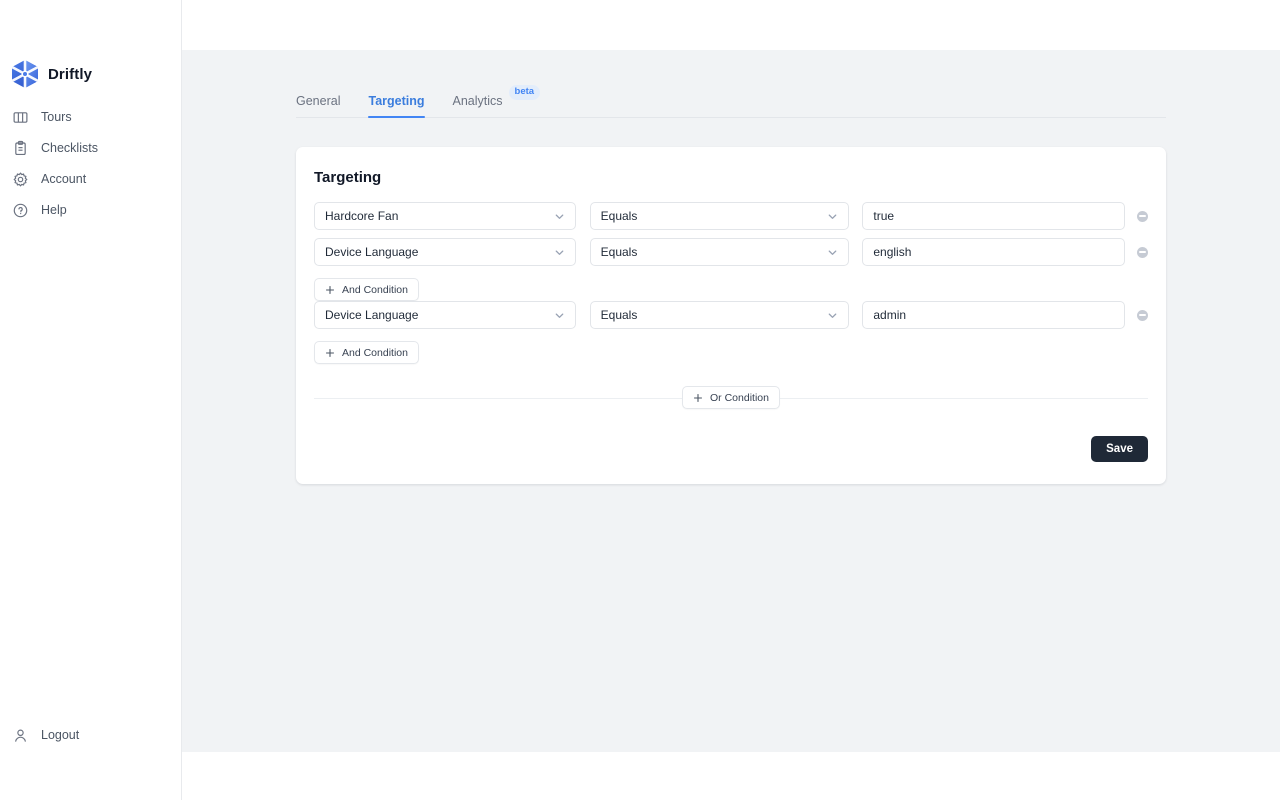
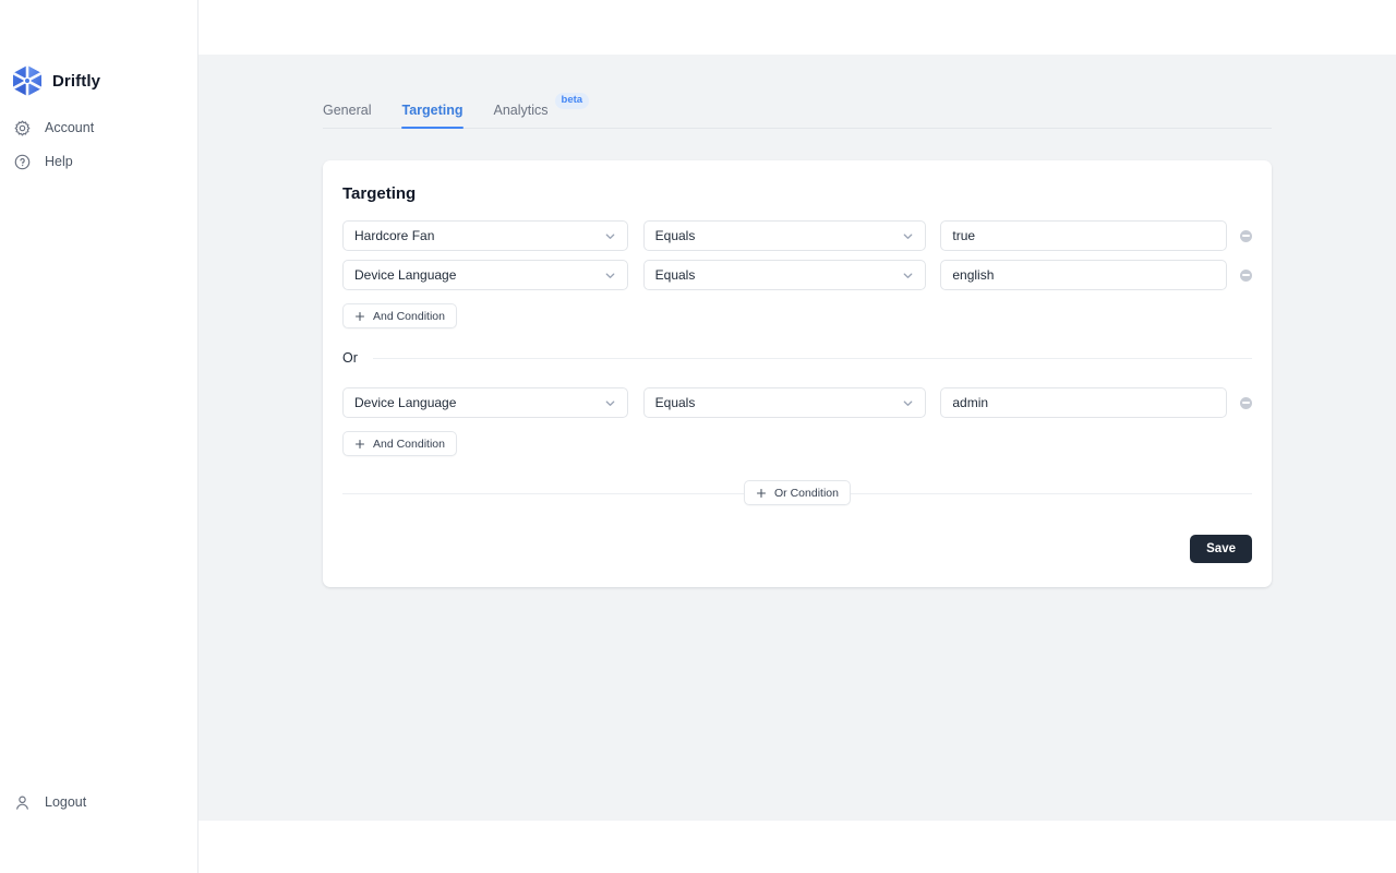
  Driftly
- Tours
- Checklists
  Account
  Help
  Logout
  General
  Targeting
  Analytics
  beta
  Targeting
  Hardcore Fan
  Equals
  true
  Device Language
  Equals
  english
  And Condition
+ Or
  Device Language
  Equals
  admin
  And Condition
  Or Condition
  Save
